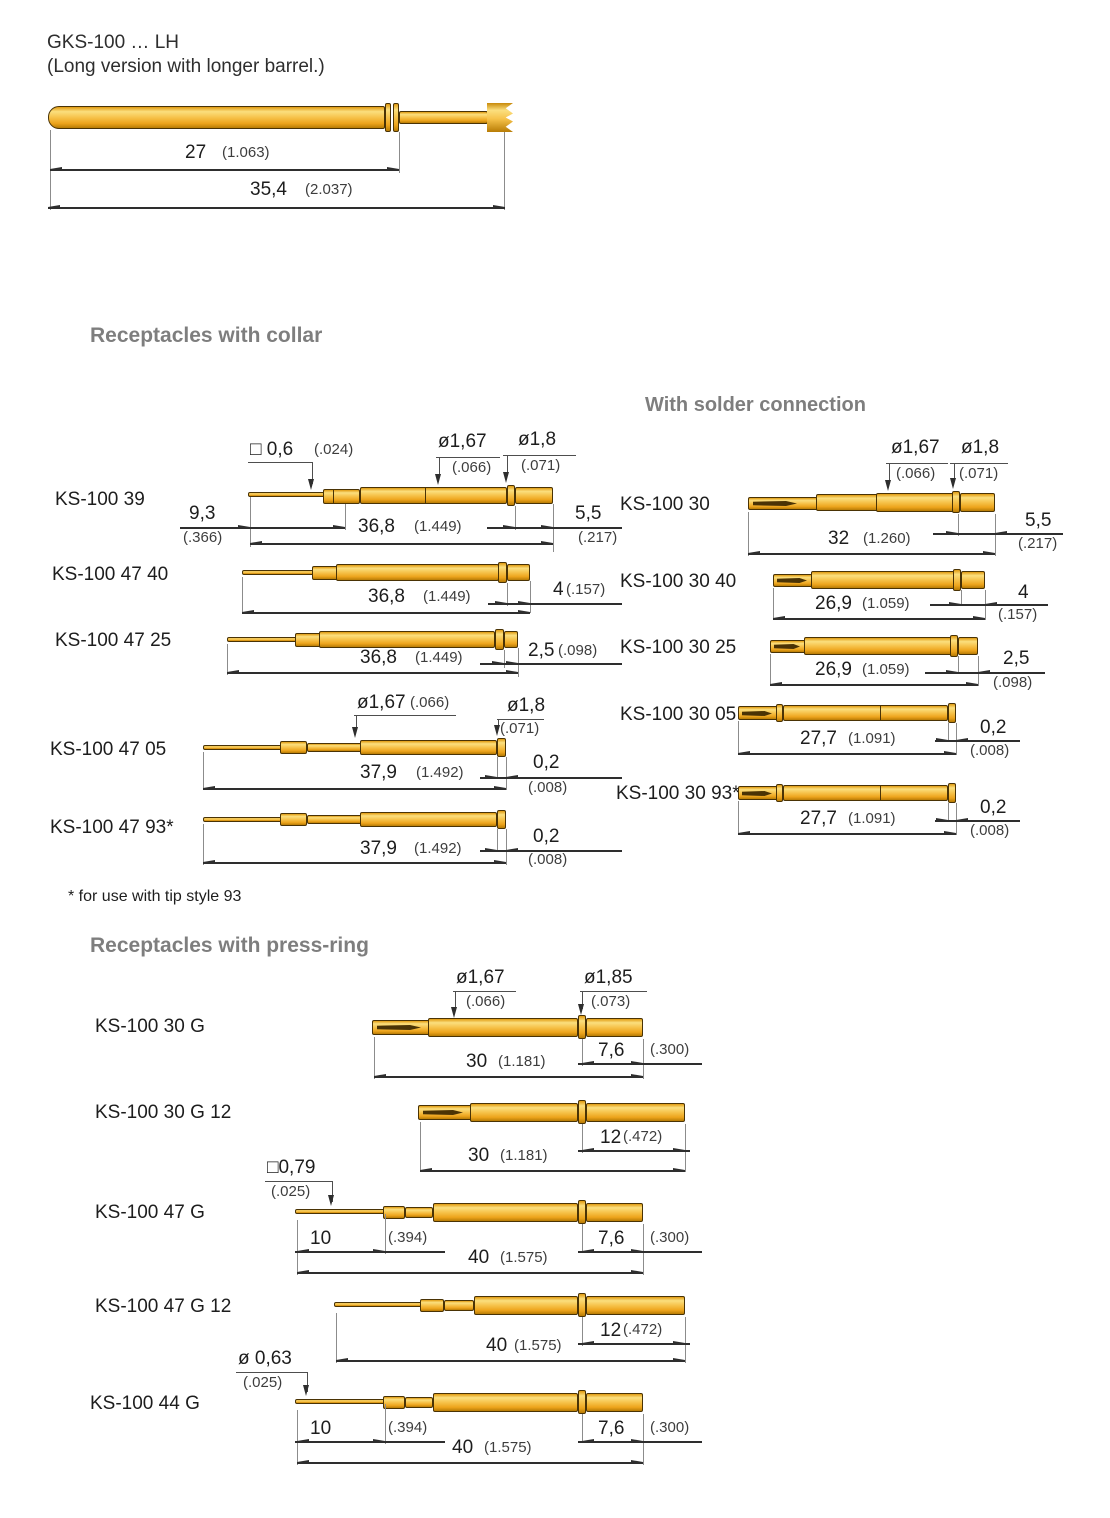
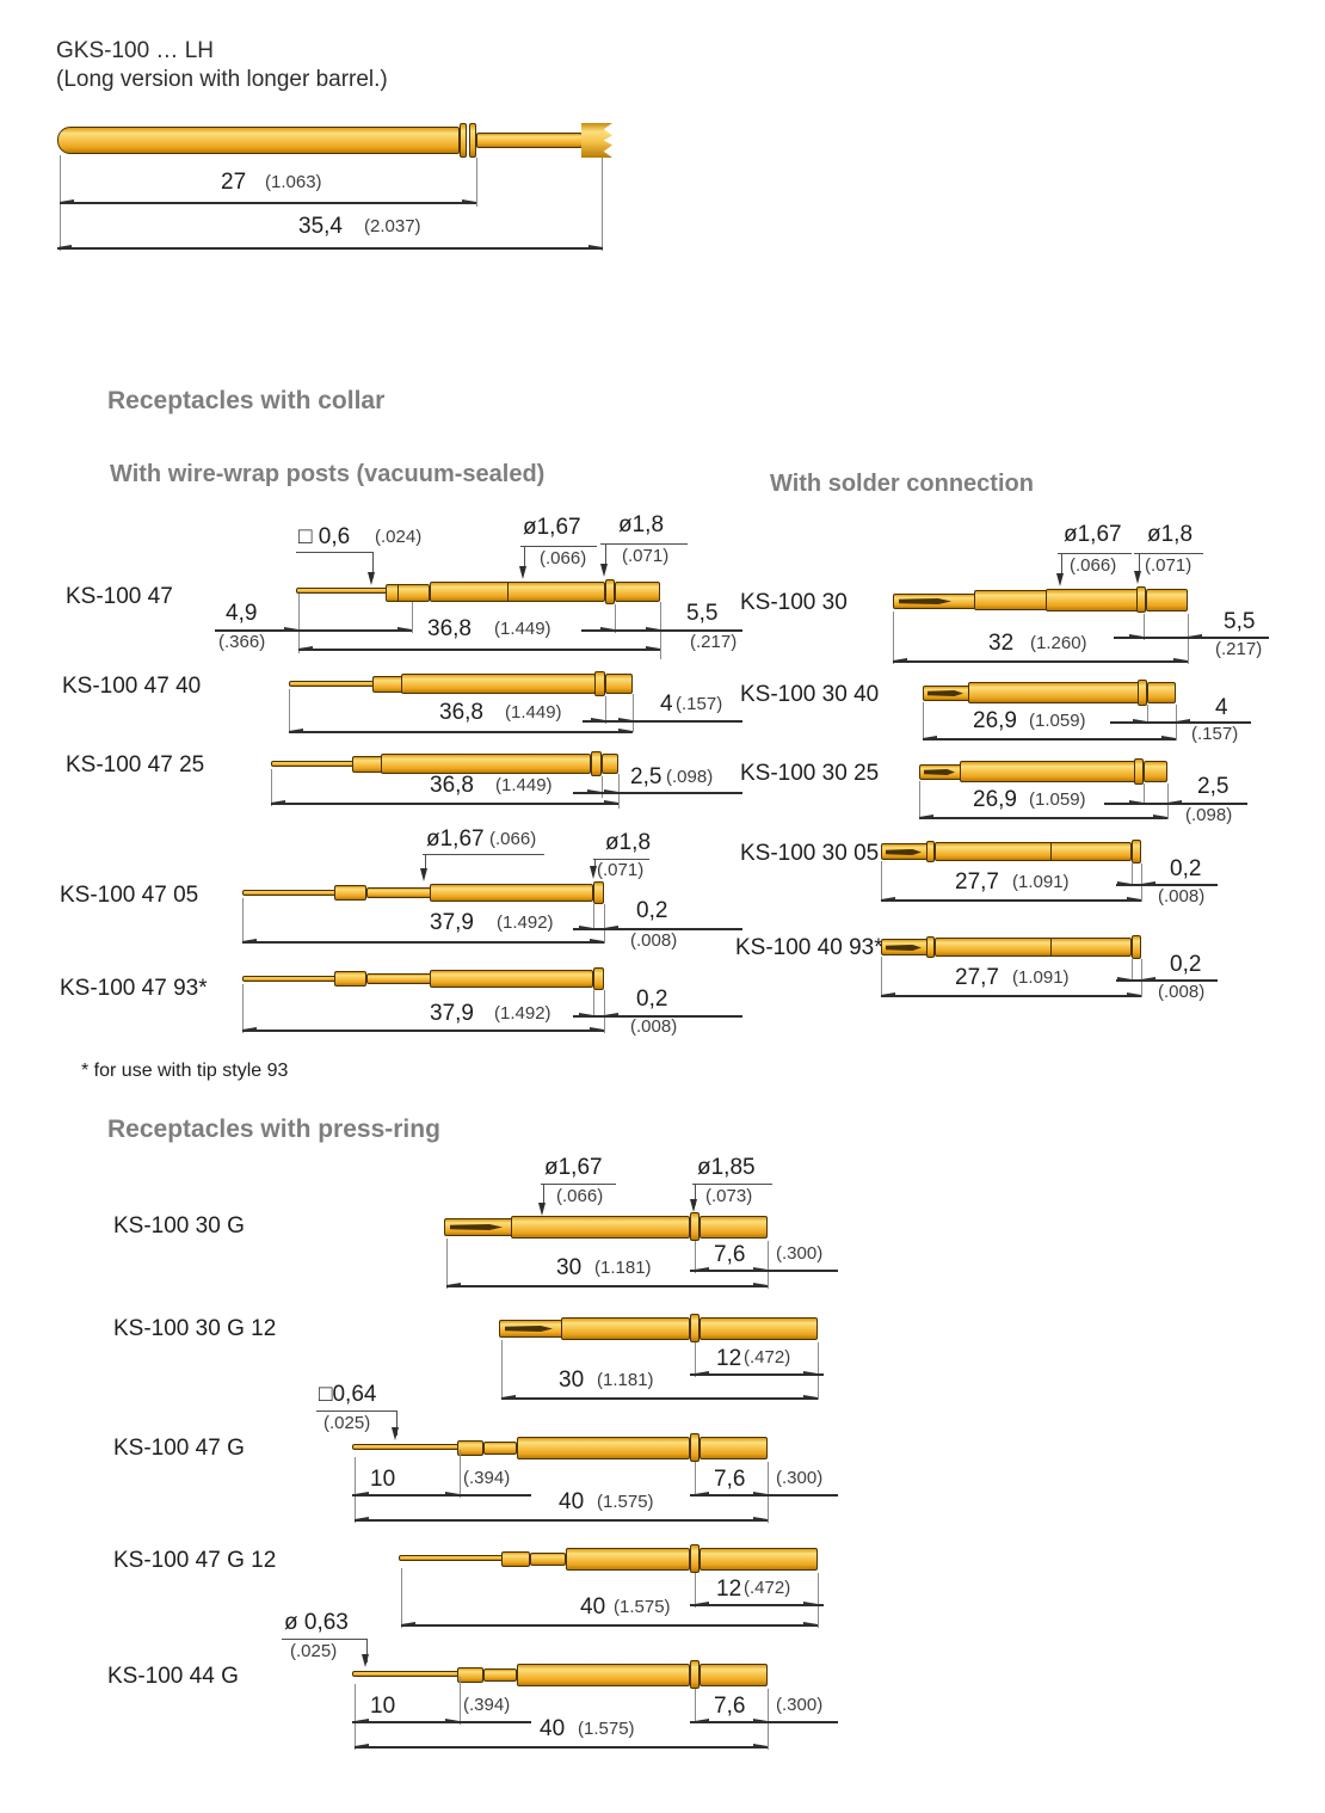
  GKS-100 … LH
  (Long version with longer barrel.)
  27
  (1.063)
  35,4
  (2.037)
  Receptacles with collar
+ With wire-wrap posts (vacuum-sealed)
  With solder connection
- KS-100 39
+ KS-100 47
  □ 0,6
  (.024)
  ø1,67
  (.066)
  ø1,8
  (.071)
- 9,3
+ 4,9
  (.366)
  36,8
  (1.449)
  5,5
  (.217)
  KS-100 47 40
  4
  (.157)
  36,8
  (1.449)
  KS-100 47 25
  2,5
  (.098)
  36,8
  (1.449)
  KS-100 47 05
  ø1,67
  (.066)
  ø1,8
  (.071)
  0,2
  (.008)
  37,9
  (1.492)
  KS-100 47 93*
  0,2
  (.008)
  37,9
  (1.492)
  KS-100 30
  ø1,67
  (.066)
  ø1,8
  (.071)
  5,5
  (.217)
  32
  (1.260)
  KS-100 30 40
  4
  (.157)
  26,9
  (1.059)
  KS-100 30 25
  2,5
  (.098)
  26,9
  (1.059)
  KS-100 30 05
  0,2
  (.008)
  27,7
  (1.091)
- KS-100 30 93*
+ KS-100 40 93*
  0,2
  (.008)
  27,7
  (1.091)
  * for use with tip style 93
  Receptacles with press-ring
  KS-100 30 G
  ø1,67
  (.066)
  ø1,85
  (.073)
  7,6
  (.300)
  30
  (1.181)
  KS-100 30 G 12
  12
  (.472)
  30
  (1.181)
  KS-100 47 G
- □0,79
+ □0,64
  (.025)
  10
  (.394)
  7,6
  (.300)
  40
  (1.575)
  KS-100 47 G 12
  12
  (.472)
  40
  (1.575)
  KS-100 44 G
  ø 0,63
  (.025)
  10
  (.394)
  7,6
  (.300)
  40
  (1.575)
